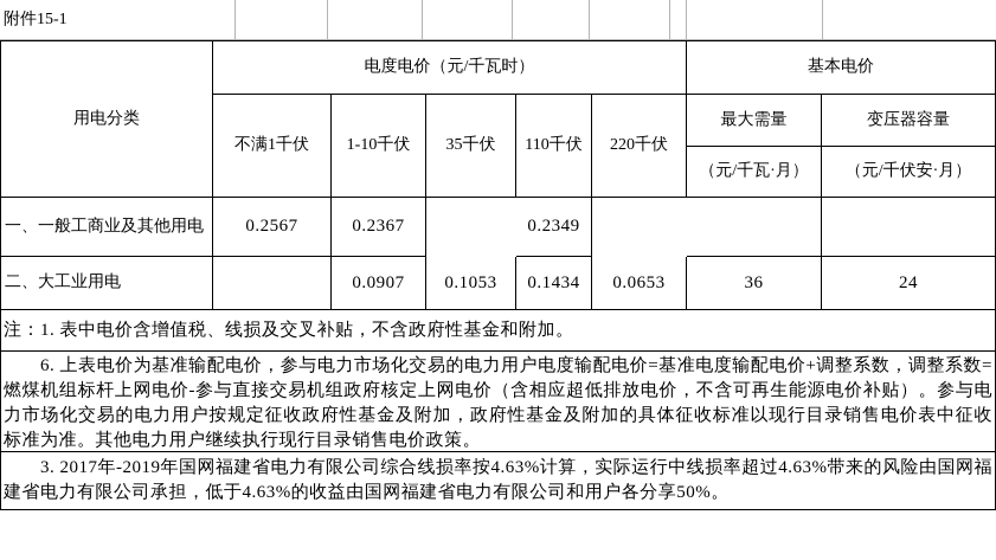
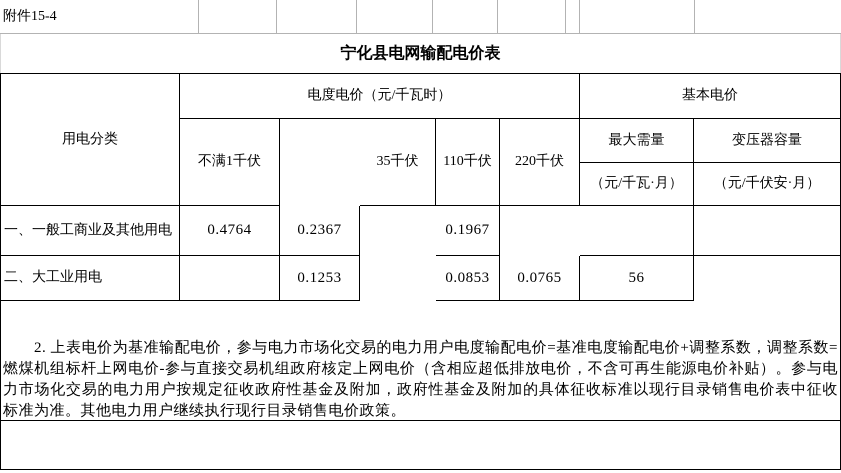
- 附件15-1
+ 附件15-4
+ 宁化县电网输配电价表
  用电分类
  电度电价（元/千瓦时）
  基本电价
  不满1千伏
- 1-10千伏
  35千伏
  110千伏
  220千伏
  最大需量
  变压器容量
  （元/千瓦·月）
  （元/千伏安·月）
  一、一般工商业及其他用电
- 0.2567
+ 0.4764
  0.2367
- 0.2349
+ 0.1967
  二、大工业用电
- 0.0907
+ 0.1253
- 0.1053
- 0.1434
+ 0.0853
- 0.0653
+ 0.0765
- 36
+ 56
- 24
- 注：1. 表中电价含增值税、线损及交叉补贴，不含政府性基金和附加。
- 6. 上表电价为基准输配电价，参与电力市场化交易的电力用户电度输配电价=基准电度输配电价+调整系数，调整系数=燃煤机组标杆上网电价-参与直接交易机组政府核定上网电价（含相应超低排放电价，不含可再生能源电价补贴）。参与电力市场化交易的电力用户按规定征收政府性基金及附加，政府性基金及附加的具体征收标准以现行目录销售电价表中征收标准为准。其他电力用户继续执行现行目录销售电价政策。
+ 2. 上表电价为基准输配电价，参与电力市场化交易的电力用户电度输配电价=基准电度输配电价+调整系数，调整系数=燃煤机组标杆上网电价-参与直接交易机组政府核定上网电价（含相应超低排放电价，不含可再生能源电价补贴）。参与电力市场化交易的电力用户按规定征收政府性基金及附加，政府性基金及附加的具体征收标准以现行目录销售电价表中征收标准为准。其他电力用户继续执行现行目录销售电价政策。
- 3. 2017年-2019年国网福建省电力有限公司综合线损率按4.63%计算，实际运行中线损率超过4.63%带来的风险由国网福建省电力有限公司承担，低于4.63%的收益由国网福建省电力有限公司和用户各分享50%。
